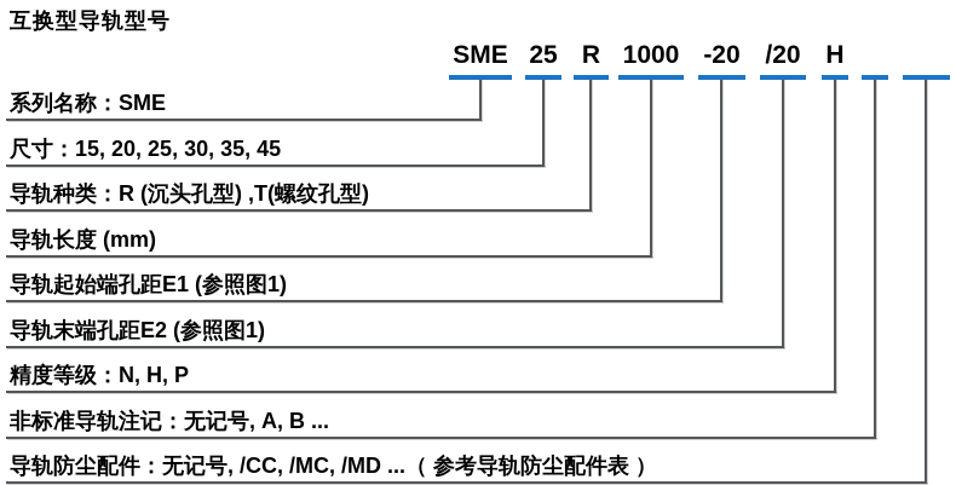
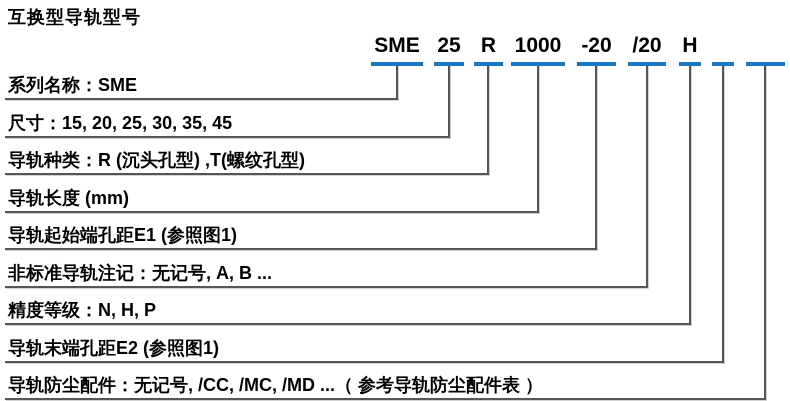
  互换型导轨型号
  SME
  25
  R
  1000
  -20
  /20
  H
  系列名称：SME
  尺寸：15, 20, 25, 30, 35, 45
  导轨种类：R (沉头孔型) ,T(螺纹孔型)
  导轨长度 (mm)
  导轨起始端孔距E1 (参照图1)
- 导轨末端孔距E2 (参照图1)
+ 非标准导轨注记：无记号, A, B ...
  精度等级：N, H, P
- 非标准导轨注记：无记号, A, B ...
+ 导轨末端孔距E2 (参照图1)
  导轨防尘配件：无记号, /CC, /MC, /MD ...（ 参考导轨防尘配件表 ）
